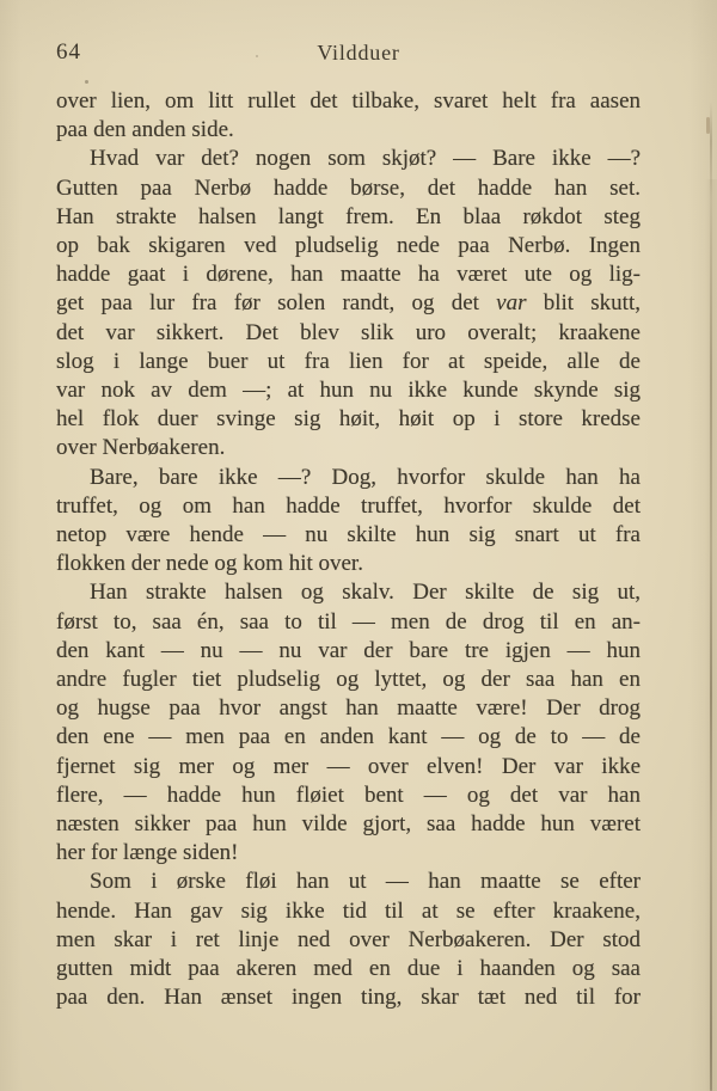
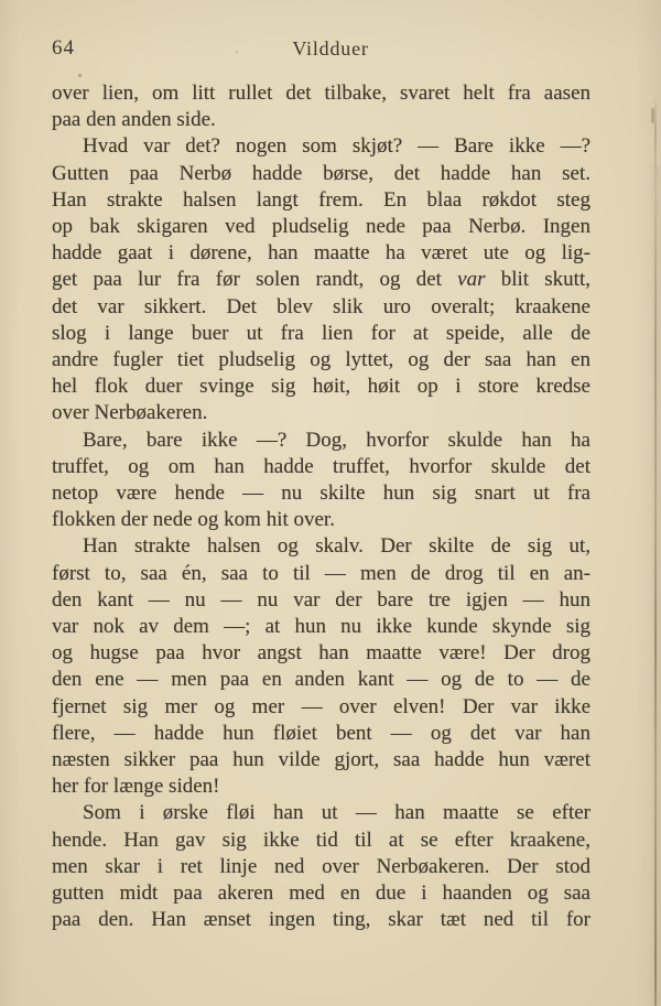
  64
  Vildduer
  over lien, om litt rullet det tilbake, svaret helt fra aasen
  paa den anden side.
  Hvad var det? nogen som skjøt? — Bare ikke —?
  Gutten paa Nerbø hadde børse, det hadde han set.
  Han strakte halsen langt frem. En blaa røkdot steg
  op bak skigaren ved pludselig nede paa Nerbø. Ingen
  hadde gaat i dørene, han maatte ha været ute og lig-
  get paa lur fra før solen randt, og det var blit skutt,
  det var sikkert. Det blev slik uro overalt; kraakene
  slog i lange buer ut fra lien for at speide, alle de
- var nok av dem —; at hun nu ikke kunde skynde sig
+ andre fugler tiet pludselig og lyttet, og der saa han en
  hel flok duer svinge sig høit, høit op i store kredse
  over Nerbøakeren.
  Bare, bare ikke —? Dog, hvorfor skulde han ha
  truffet, og om han hadde truffet, hvorfor skulde det
  netop være hende — nu skilte hun sig snart ut fra
  flokken der nede og kom hit over.
  Han strakte halsen og skalv. Der skilte de sig ut,
  først to, saa én, saa to til — men de drog til en an-
  den kant — nu — nu var der bare tre igjen — hun
- andre fugler tiet pludselig og lyttet, og der saa han en
+ var nok av dem —; at hun nu ikke kunde skynde sig
  og hugse paa hvor angst han maatte være! Der drog
  den ene — men paa en anden kant — og de to — de
  fjernet sig mer og mer — over elven! Der var ikke
  flere, — hadde hun fløiet bent — og det var han
  næsten sikker paa hun vilde gjort, saa hadde hun været
  her for længe siden!
  Som i ørske fløi han ut — han maatte se efter
  hende. Han gav sig ikke tid til at se efter kraakene,
  men skar i ret linje ned over Nerbøakeren. Der stod
  gutten midt paa akeren med en due i haanden og saa
  paa den. Han ænset ingen ting, skar tæt ned til for
